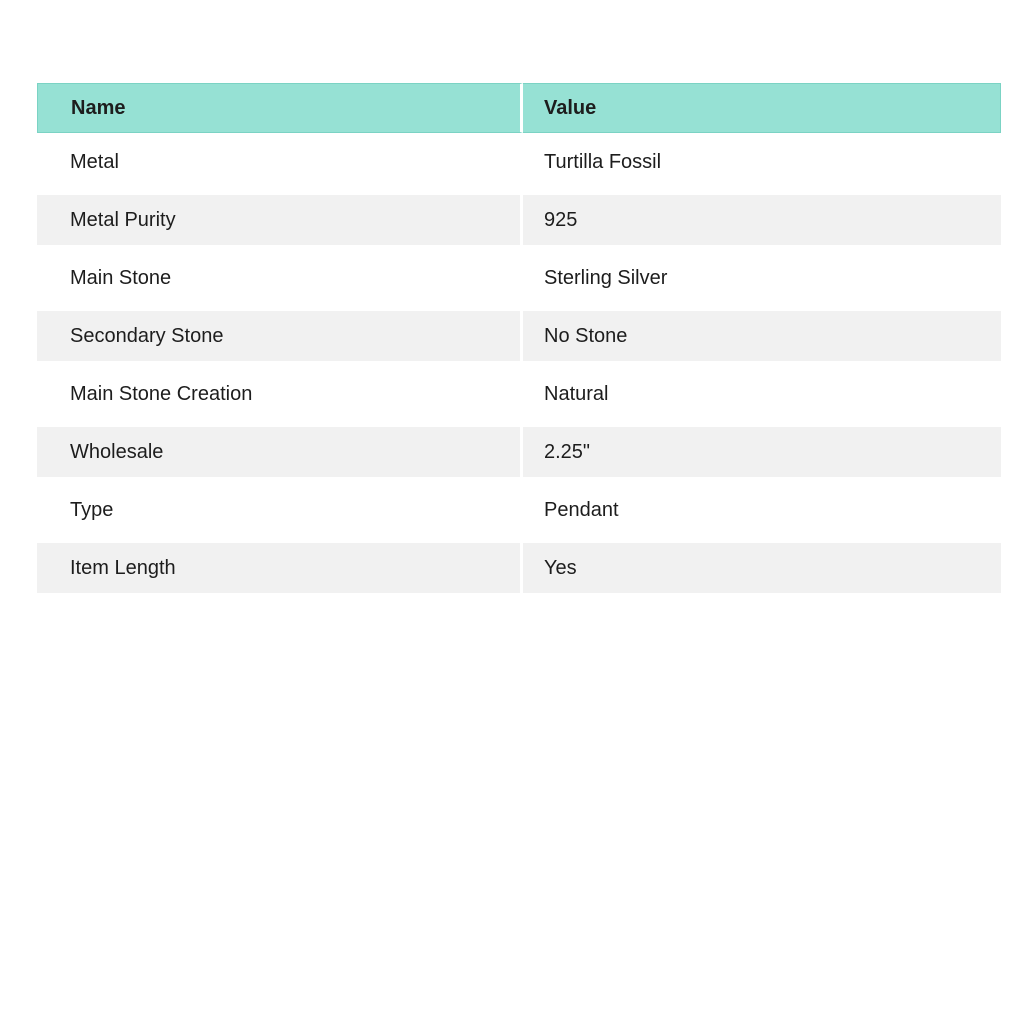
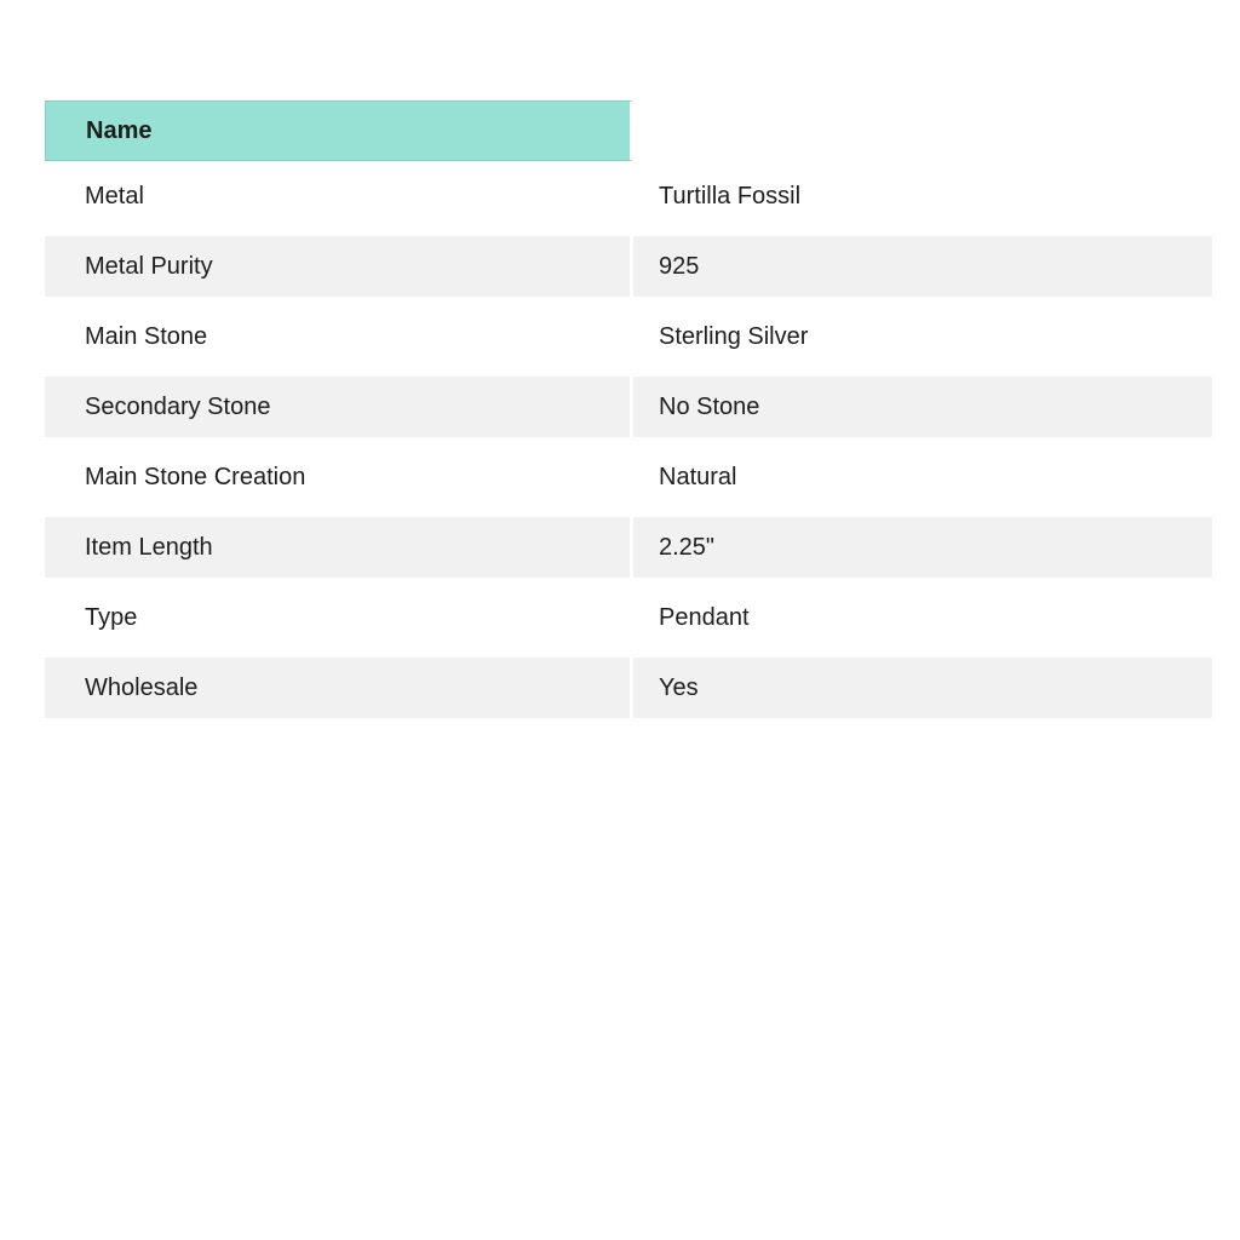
  Name
- Value
  Metal
  Turtilla Fossil
  Metal Purity
  925
  Main Stone
  Sterling Silver
  Secondary Stone
  No Stone
  Main Stone Creation
  Natural
- Wholesale
+ Item Length
  2.25"
  Type
  Pendant
- Item Length
+ Wholesale
  Yes
